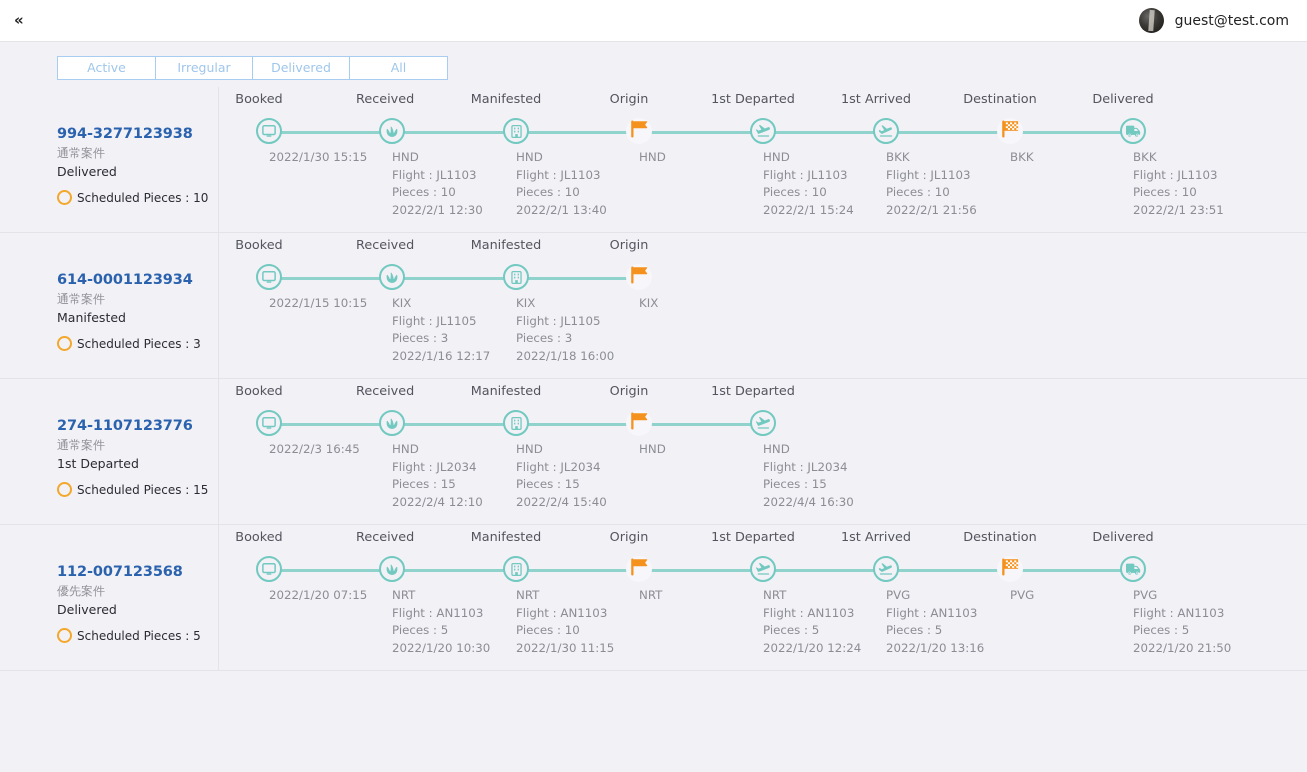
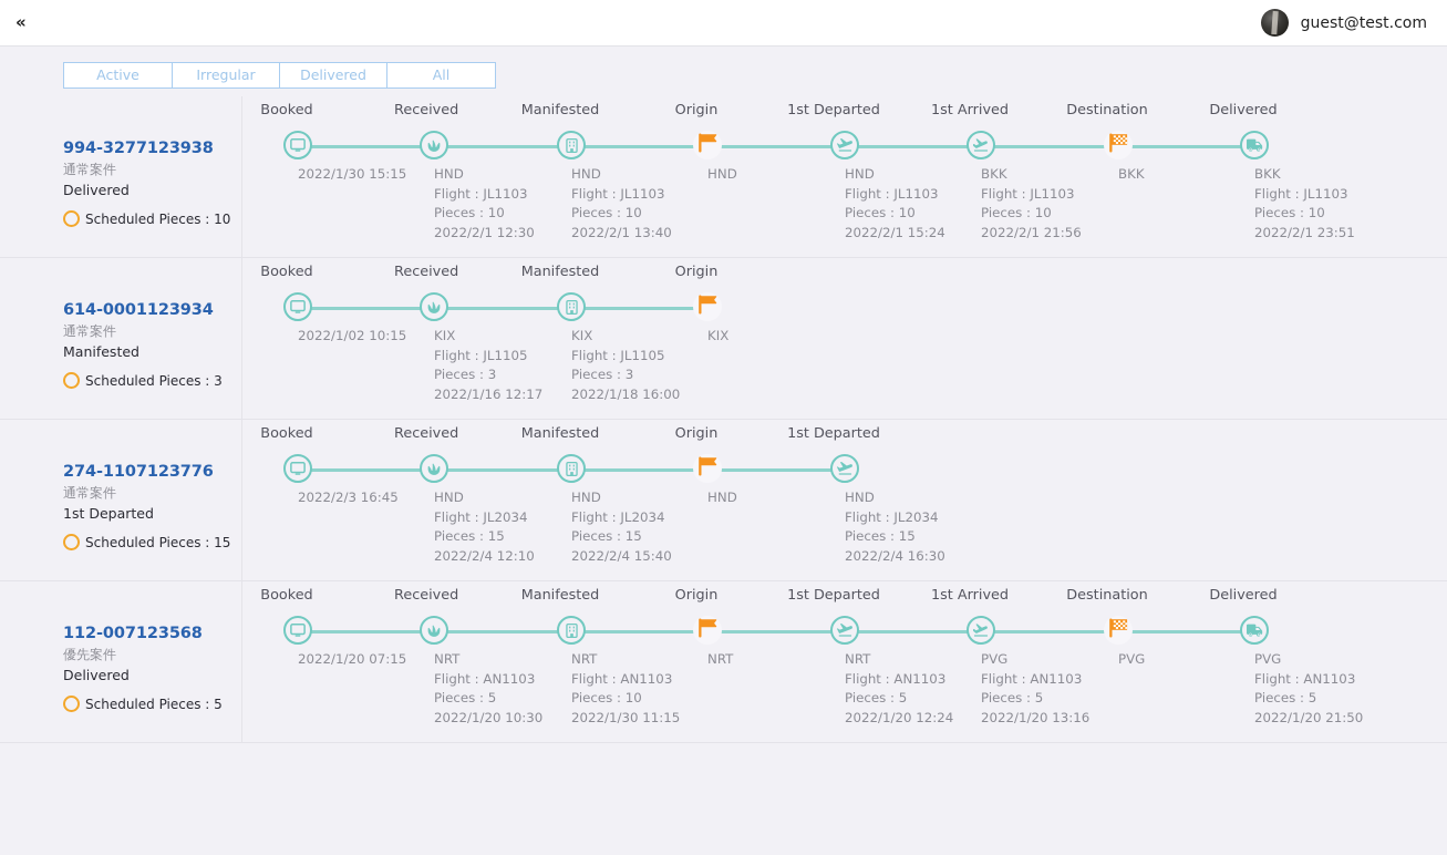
  «
  guest@test.com
  Active
  Irregular
  Delivered
  All
  994-3277123938
  通常案件
  Delivered
  Scheduled Pieces : 10
  Booked
  2022/1/30 15:15
  Received
  HND
  Flight : JL1103
  Pieces : 10
  2022/2/1 12:30
  Manifested
  HND
  Flight : JL1103
  Pieces : 10
  2022/2/1 13:40
  Origin
  HND
  1st Departed
  HND
  Flight : JL1103
  Pieces : 10
  2022/2/1 15:24
  1st Arrived
  BKK
  Flight : JL1103
  Pieces : 10
  2022/2/1 21:56
  Destination
  BKK
  Delivered
  BKK
  Flight : JL1103
  Pieces : 10
  2022/2/1 23:51
  614-0001123934
  通常案件
  Manifested
  Scheduled Pieces : 3
  Booked
- 2022/1/15 10:15
+ 2022/1/02 10:15
  Received
  KIX
  Flight : JL1105
  Pieces : 3
  2022/1/16 12:17
  Manifested
  KIX
  Flight : JL1105
  Pieces : 3
  2022/1/18 16:00
  Origin
  KIX
  274-1107123776
  通常案件
  1st Departed
  Scheduled Pieces : 15
  Booked
  2022/2/3 16:45
  Received
  HND
  Flight : JL2034
  Pieces : 15
  2022/2/4 12:10
  Manifested
  HND
  Flight : JL2034
  Pieces : 15
  2022/2/4 15:40
  Origin
  HND
  1st Departed
  HND
  Flight : JL2034
  Pieces : 15
- 2022/4/4 16:30
+ 2022/2/4 16:30
  112-007123568
  優先案件
  Delivered
  Scheduled Pieces : 5
  Booked
  2022/1/20 07:15
  Received
  NRT
  Flight : AN1103
  Pieces : 5
  2022/1/20 10:30
  Manifested
  NRT
  Flight : AN1103
  Pieces : 10
  2022/1/30 11:15
  Origin
  NRT
  1st Departed
  NRT
  Flight : AN1103
  Pieces : 5
  2022/1/20 12:24
  1st Arrived
  PVG
  Flight : AN1103
  Pieces : 5
  2022/1/20 13:16
  Destination
  PVG
  Delivered
  PVG
  Flight : AN1103
  Pieces : 5
  2022/1/20 21:50
